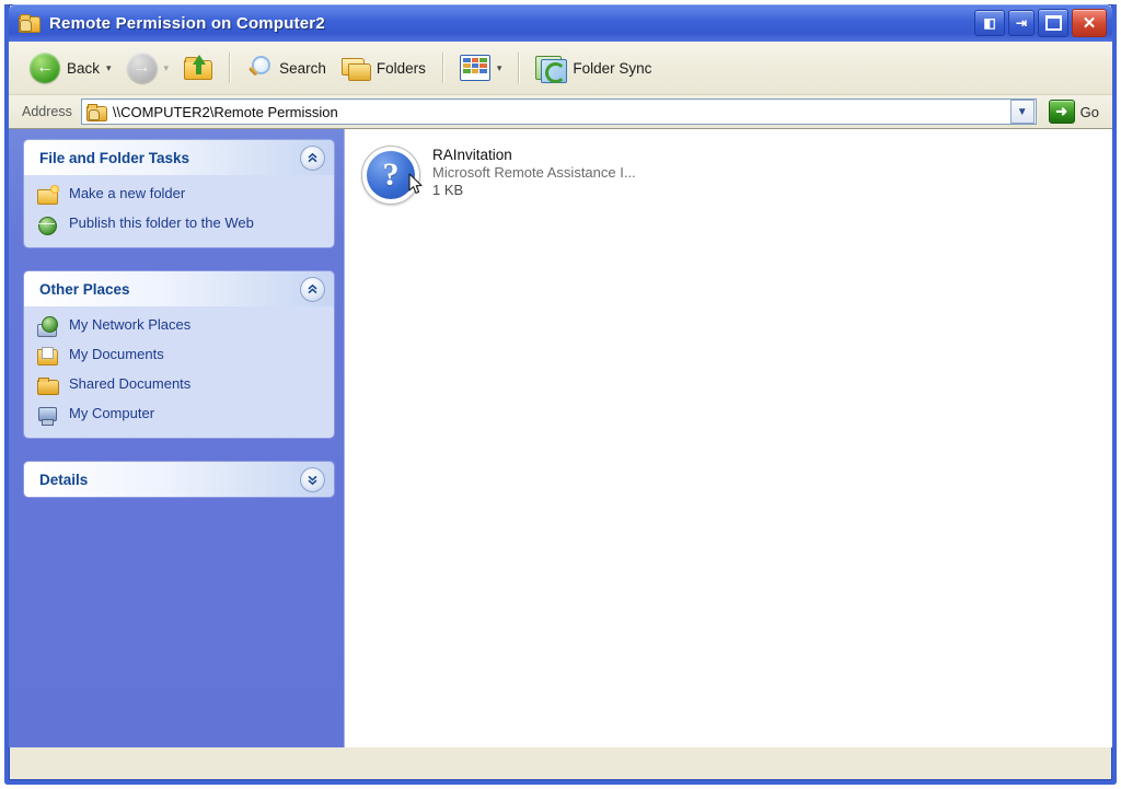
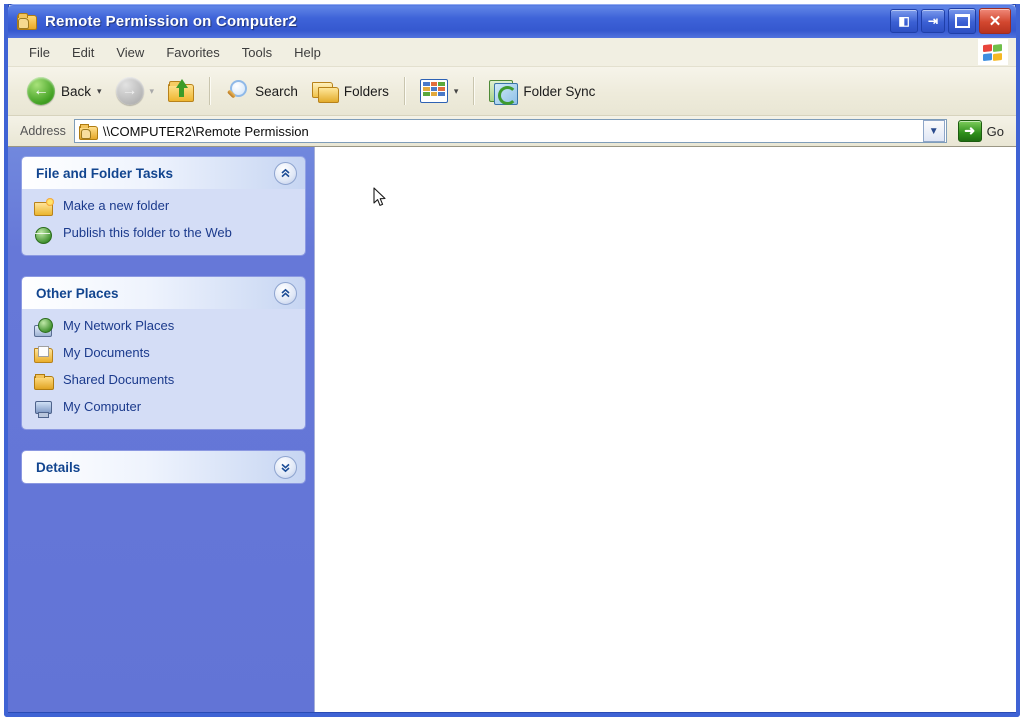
  Remote Permission on Computer2
  ◧
  ⇥
  ✕
+ File
+ Edit
+ View
+ Favorites
+ Tools
+ Help
  ←
  Back
  ▾
  →
  ▾
  Search
  Folders
  ▾
  Folder Sync
  Address
  \\COMPUTER2\Remote Permission
  ▼
  ➜
  Go
  File and Folder Tasks
  Make a new folder
  Publish this folder to the Web
  Other Places
  My Network Places
  My Documents
  Shared Documents
  My Computer
  Details
- ?
- RAInvitation
- Microsoft Remote Assistance I...
- 1 KB
